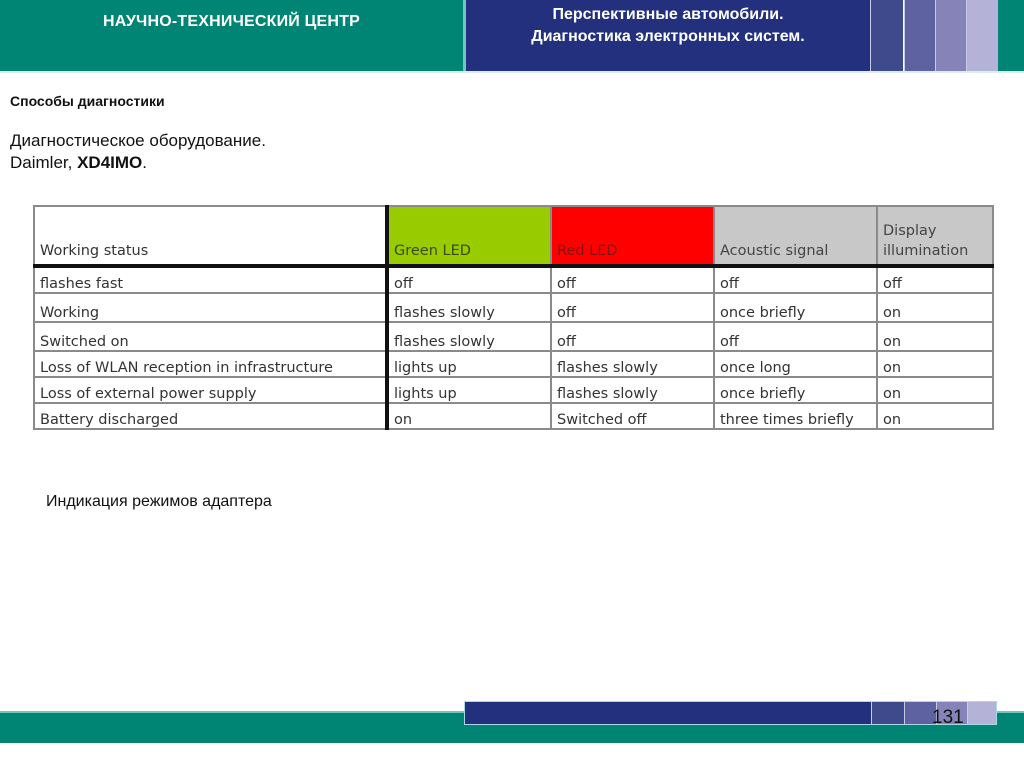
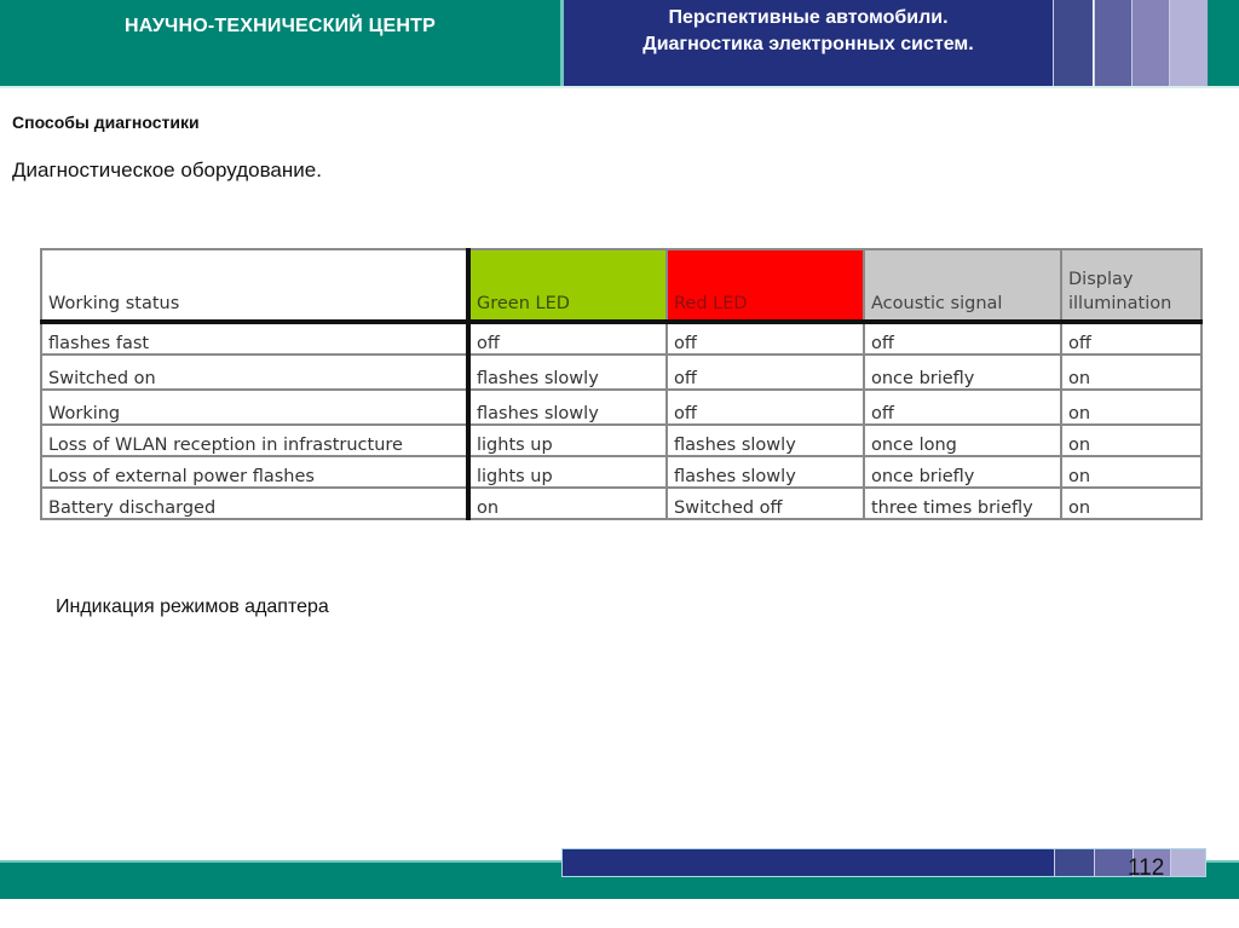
  НАУЧНО-ТЕХНИЧЕСКИЙ ЦЕНТР
  Перспективные автомобили.
  Диагностика электронных систем.
  Способы диагностики
  Диагностическое оборудование.
- Daimler, XD4IMO.
  Working status	Green LED	Red LED	Acoustic signal	Display illumination
  flashes fast	off	off	off	off
- Working	flashes slowly	off	once briefly	on
+ Switched on	flashes slowly	off	once briefly	on
- Switched on	flashes slowly	off	off	on
+ Working	flashes slowly	off	off	on
  Loss of WLAN reception in infrastructure	lights up	flashes slowly	once long	on
- Loss of external power supply	lights up	flashes slowly	once briefly	on
+ Loss of external power flashes	lights up	flashes slowly	once briefly	on
  Battery discharged	on	Switched off	three times briefly	on
  Индикация режимов адаптера
- 131
+ 112
